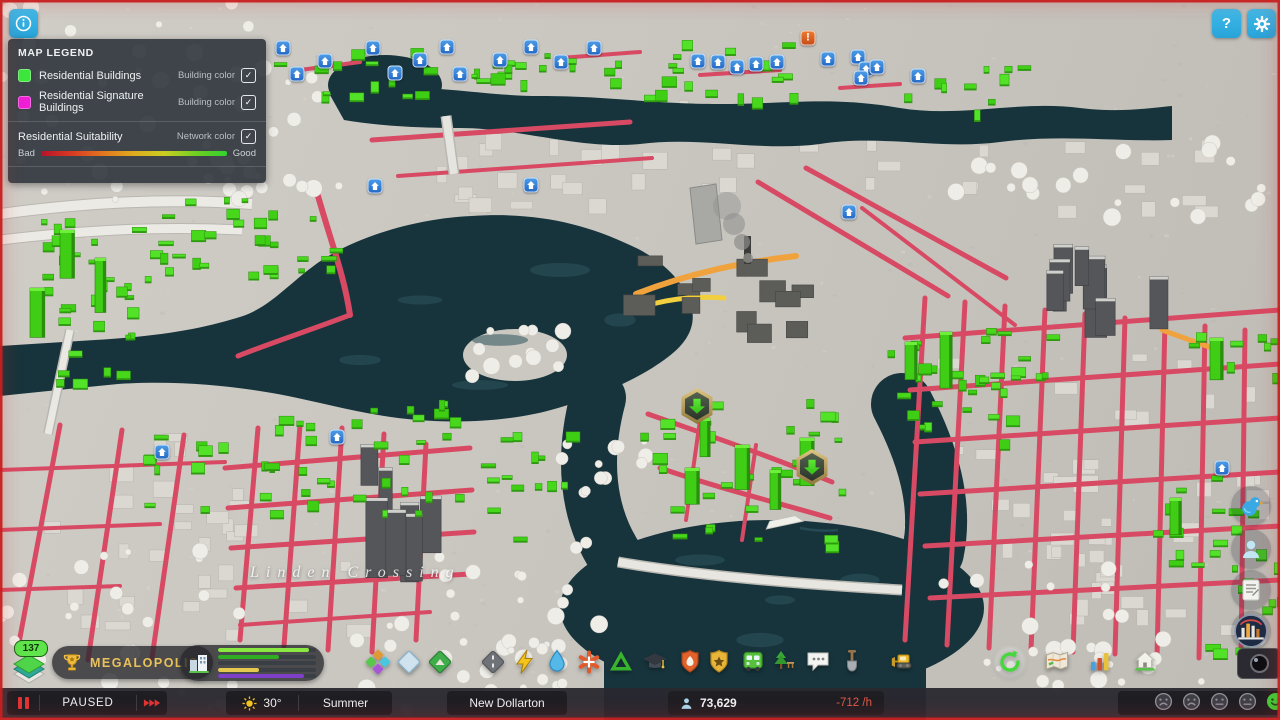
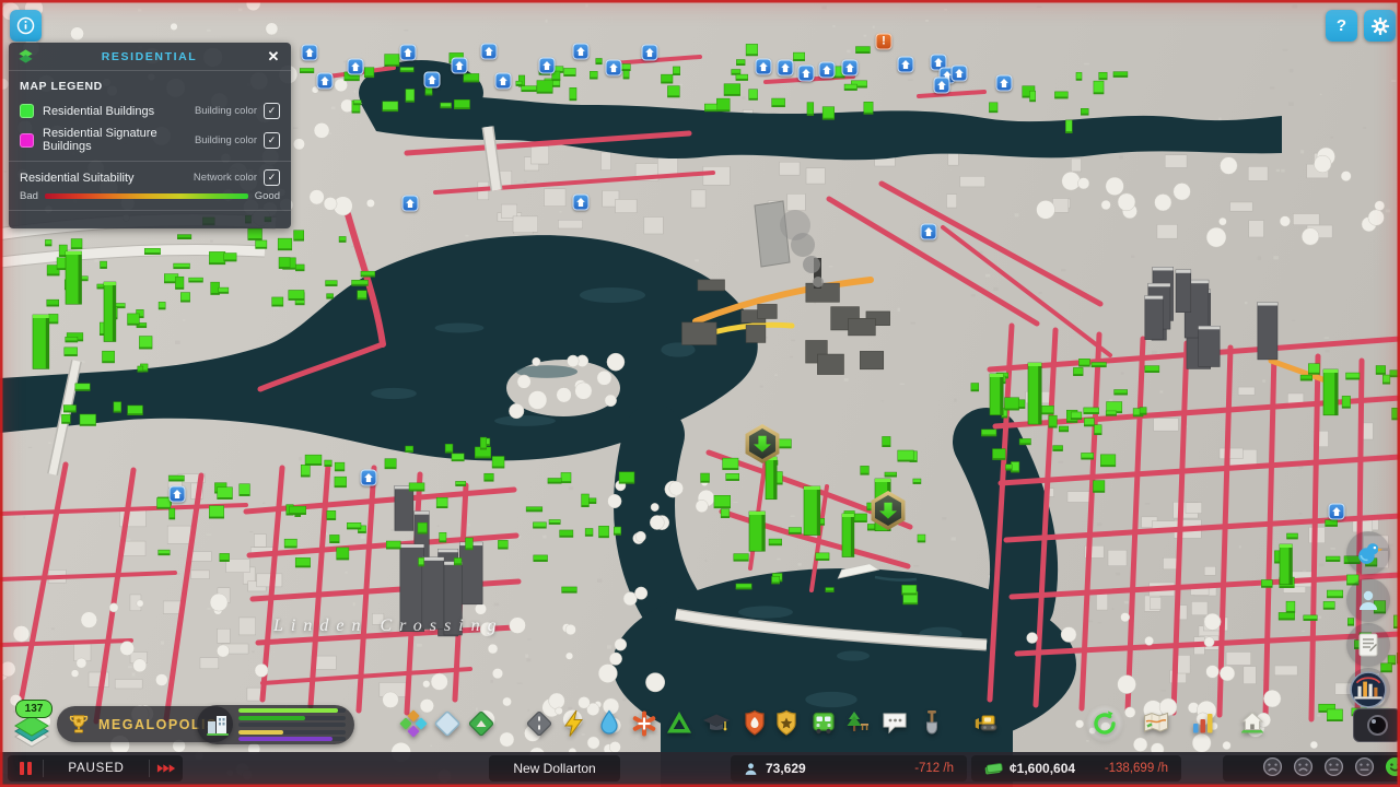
  Linden Crossing
  !
  ?
+ RESIDENTIAL
+ ✕
  MAP LEGEND
  Residential Buildings
  Building color
  ✓
  Residential Signature Buildings
  Building color
  ✓
  Residential Suitability
  Network color
  ✓
  Bad
  Good
  137
  MEGALOPOLI
  PAUSED
- 30°
- Summer
  New Dollarton
  73,629
  -712 /h
+ ¢1,600,604
+ -138,699 /h
